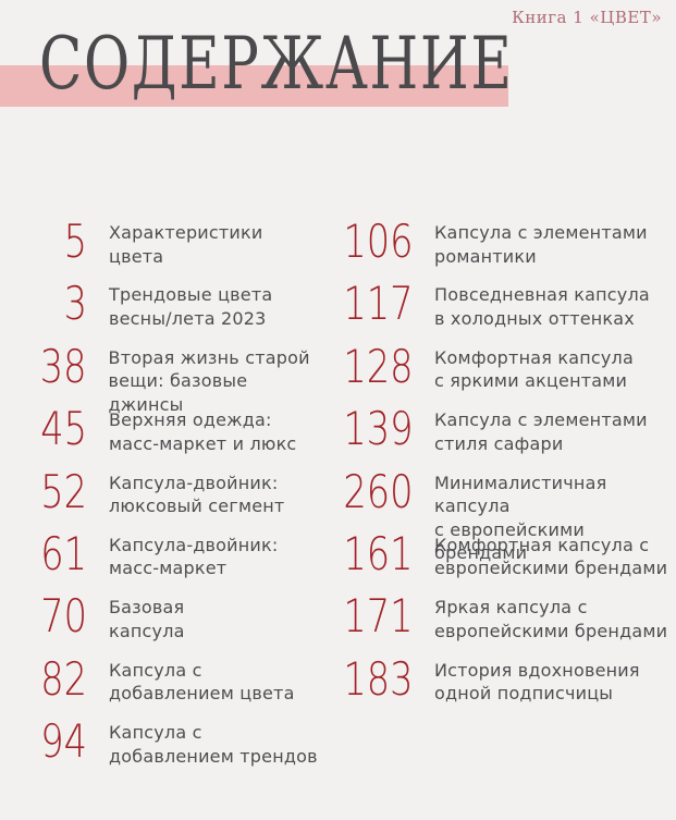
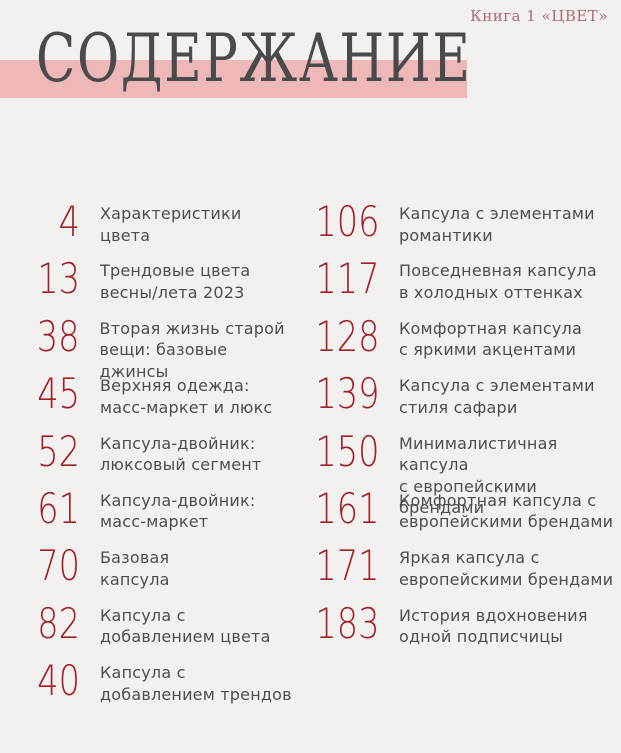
  Книга 1 «ЦВЕТ»
  СОДЕРЖАНИЕ
- 5
+ 4
  Характеристики
  цвета
- 3
+ 13
  Трендовые цвета
  весны/лета 2023
  38
  Вторая жизнь старой
  вещи: базовые джинсы
  45
  Верхняя одежда:
  масс-маркет и люкс
  52
  Капсула-двойник:
  люксовый сегмент
  61
  Капсула-двойник:
  масс-маркет
  70
  Базовая
  капсула
  82
  Капсула с
  добавлением цвета
- 94
+ 40
  Капсула с
  добавлением трендов
  106
  Капсула с элементами
  романтики
  117
  Повседневная капсула
  в холодных оттенках
  128
  Комфортная капсула
  с яркими акцентами
  139
  Капсула с элементами
  стиля сафари
- 260
+ 150
  Минималистичная капсула
  с европейскими брендами
  161
  Комфортная капсула с
  европейскими брендами
  171
  Яркая капсула с
  европейскими брендами
  183
  История вдохновения
  одной подписчицы
